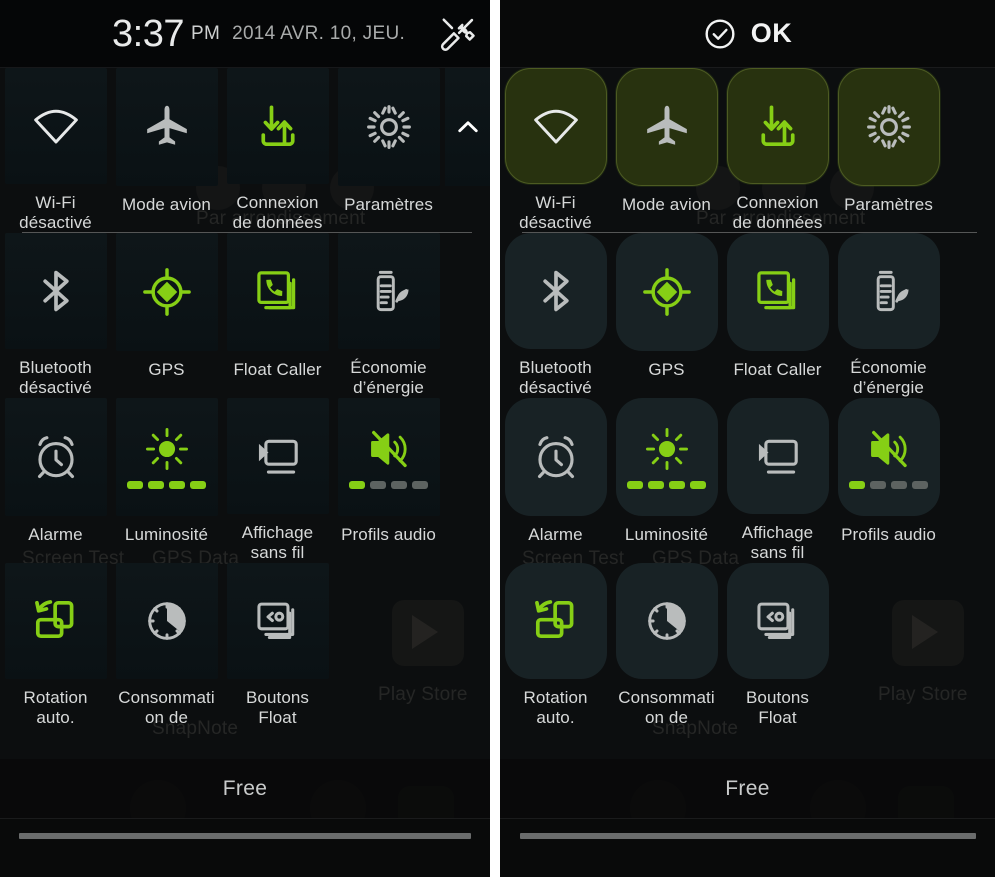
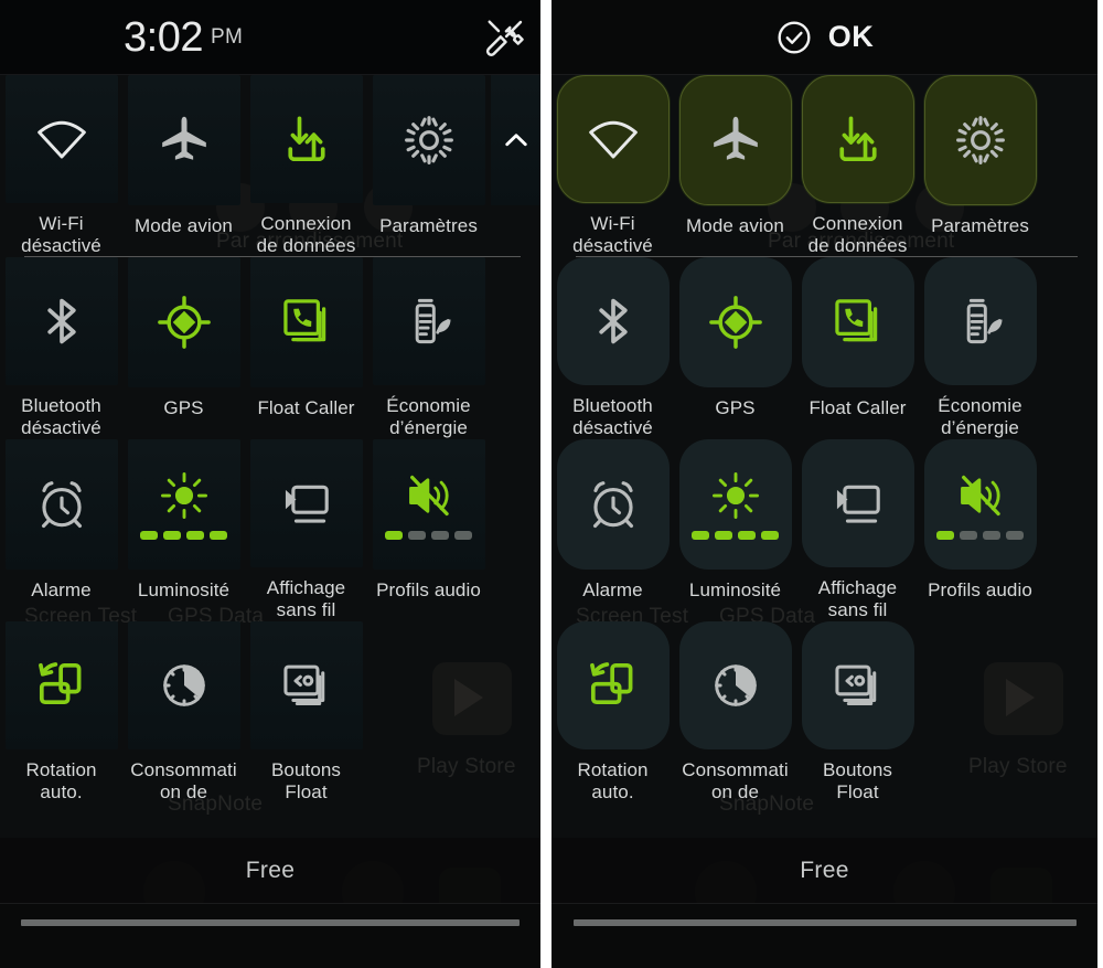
  Par arrondissement
  Screen Test
  GPS Data
  SnapNote
  Play Store
- 3:37
+ 3:02
  PM
- 2014 AVR. 10, JEU.
  Wi-Fi
  désactivé
  Mode avion
  Connexion
  de données
  Paramètres
  Bluetooth
  désactivé
  GPS
  Float Caller
  Économie
  d’énergie
  Alarme
  Luminosité
  Affichage
  sans fil
  Profils audio
  Rotation
  auto.
  Consommati
  on de
  Boutons
  Float
  Free
  Par arrondissement
  Screen Test
  GPS Data
  SnapNote
  Play Store
  OK
  Wi-Fi
  désactivé
  Mode avion
  Connexion
  de données
  Paramètres
  Bluetooth
  désactivé
  GPS
  Float Caller
  Économie
  d’énergie
  Alarme
  Luminosité
  Affichage
  sans fil
  Profils audio
  Rotation
  auto.
  Consommati
  on de
  Boutons
  Float
  Free
